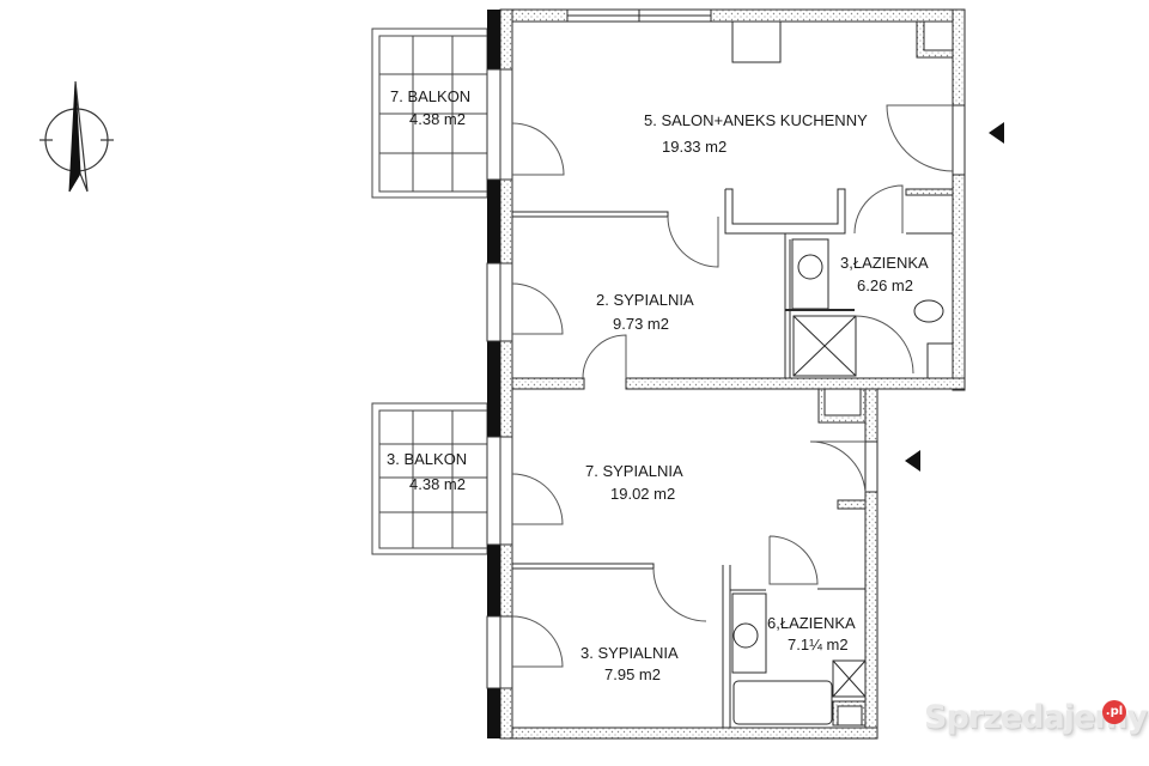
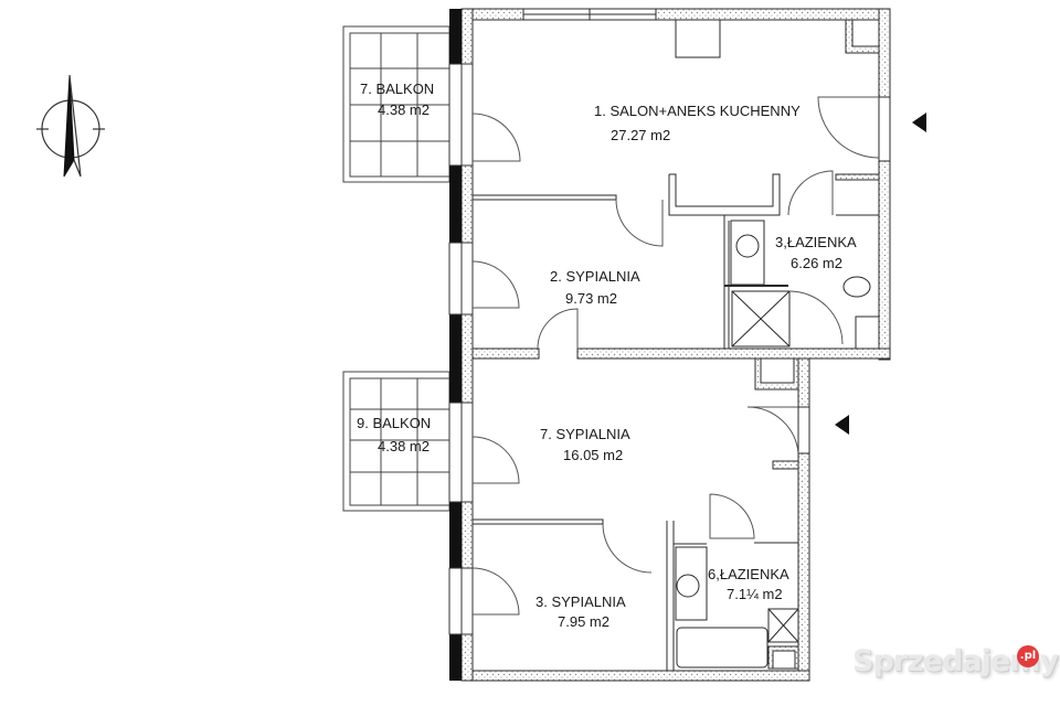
- 5. SALON+ANEKS KUCHENNY
+ 1. SALON+ANEKS KUCHENNY
- 19.33 m2
+ 27.27 m2
  2. SYPIALNIA
  9.73 m2
  3,ŁAZIENKA
  6.26 m2
  7. SYPIALNIA
- 19.02 m2
+ 16.05 m2
  3. SYPIALNIA
  7.95 m2
  6,ŁAZIENKA
  7.1¼ m2
  7. BALKON
  4.38 m2
- 3. BALKON
+ 9. BALKON
  4.38 m2
  Sprzedajey
  .pl
